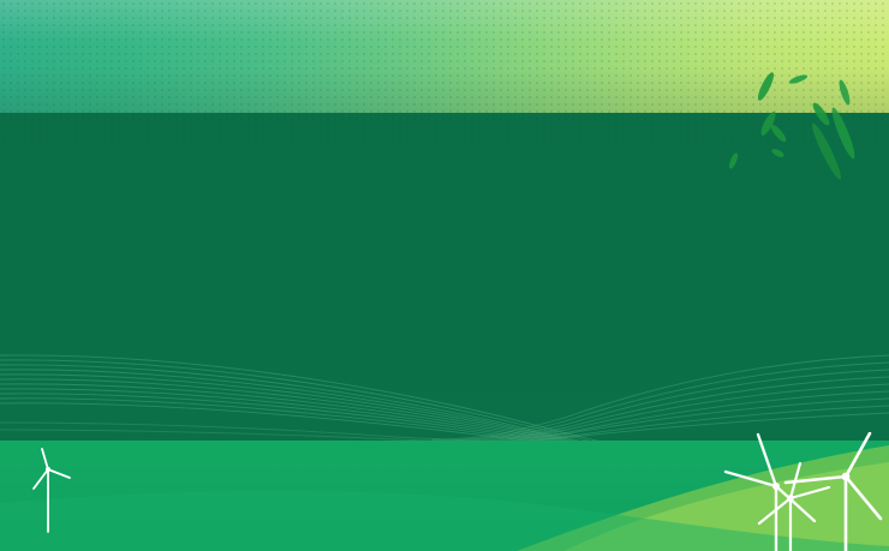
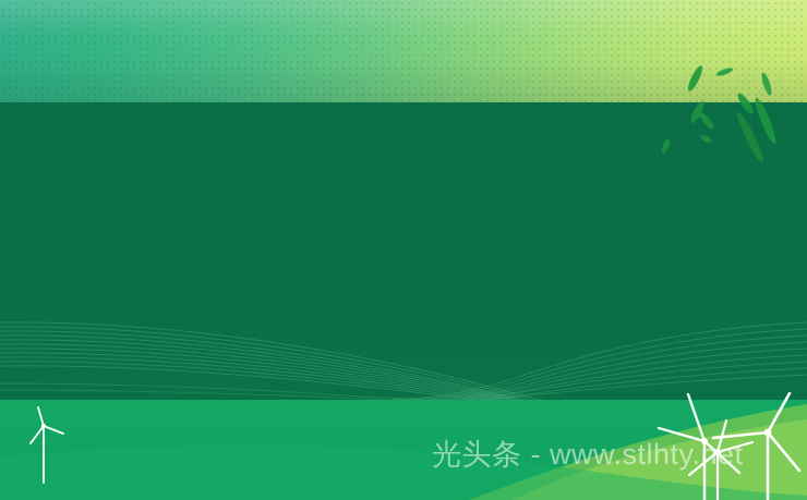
+ 光头条 - www.stlhty.net
